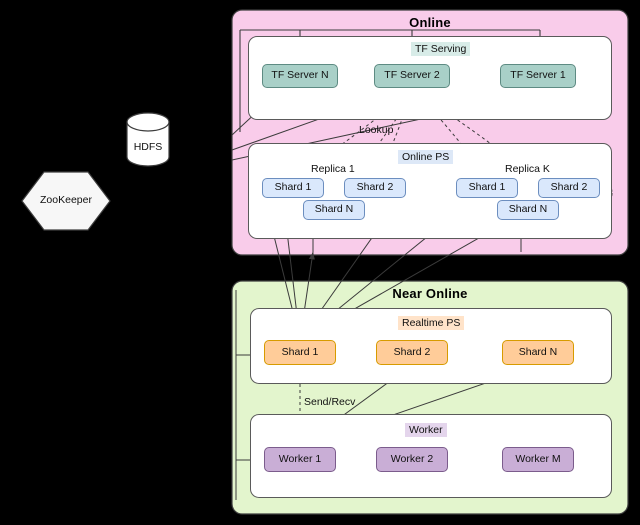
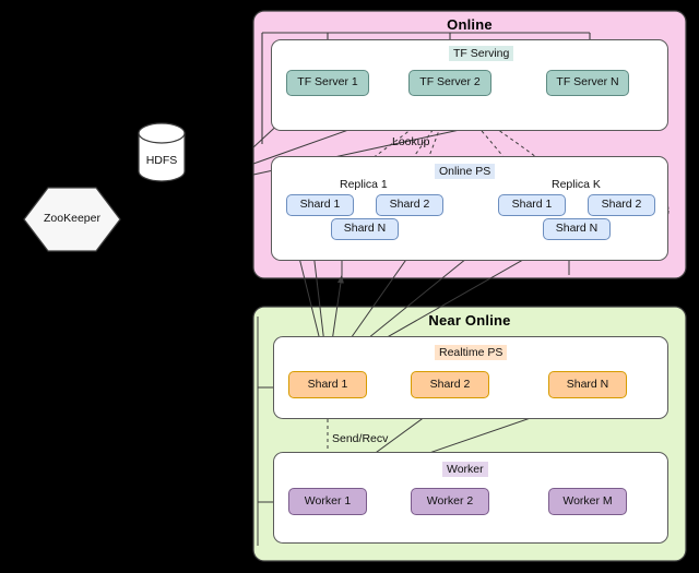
  Online
  TF Serving
- TF Server N
+ TF Server 1
  TF Server 2
- TF Server 1
+ TF Server N
  Lookup
  Online PS
  Replica 1
  Shard 1
  Shard 2
  Shard N
  Replica K
  Shard 1
  Shard 2
  Shard N
  Near Online
  Realtime PS
  Shard 1
  Shard 2
  Shard N
  Send/Recv
  Worker
  Worker 1
  Worker 2
  Worker M
  ZooKeeper
  HDFS
